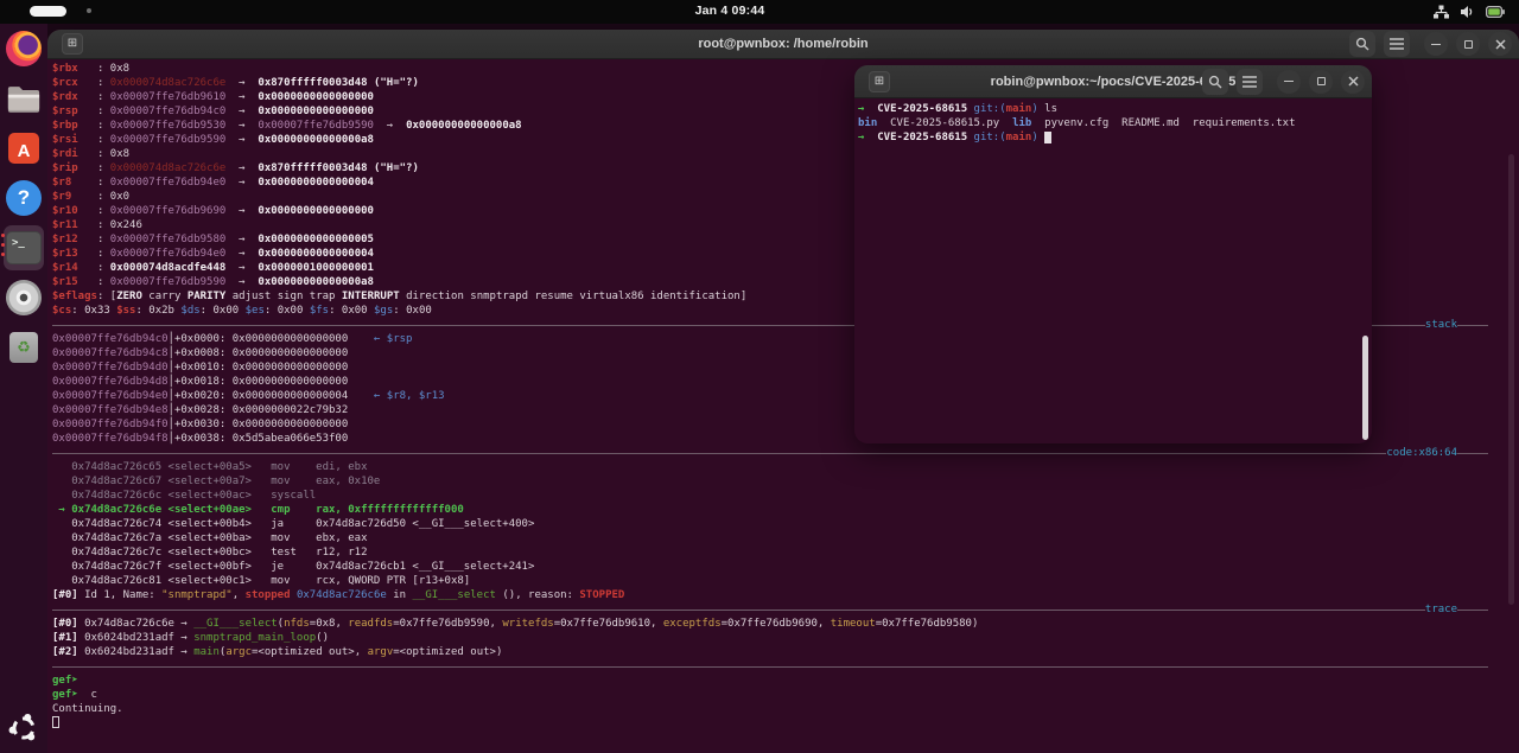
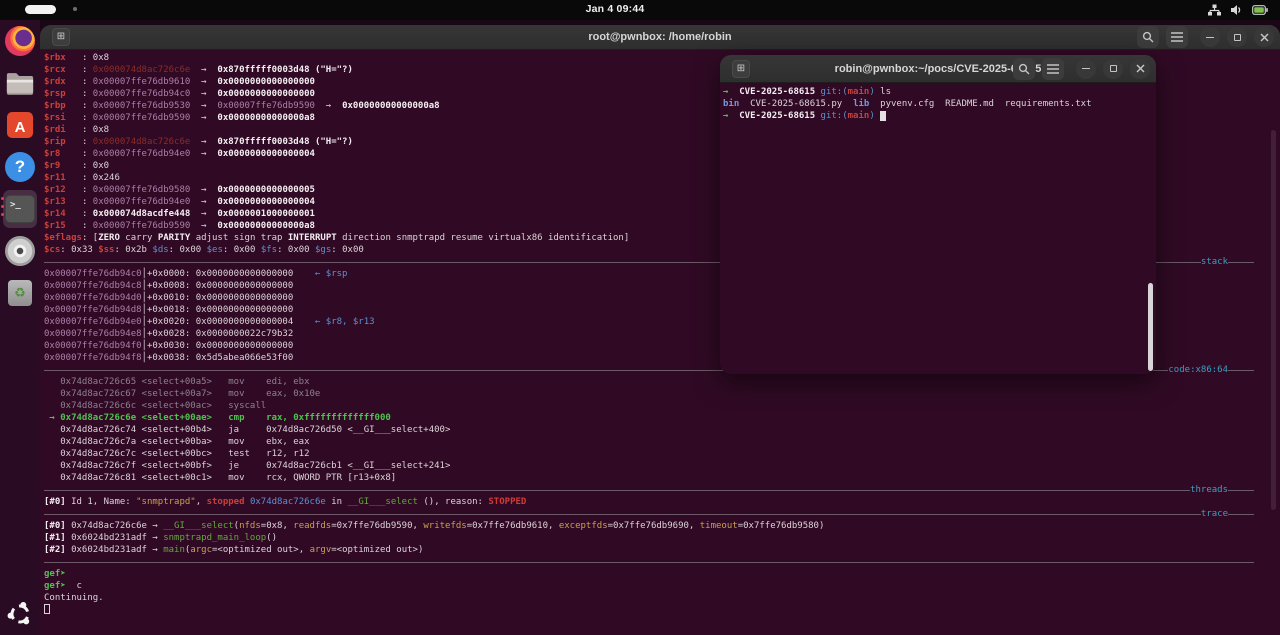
  root@pwnbox: /home/robin
  ⊞
  $rbx : 0x8
  $rcx : 0x000074d8ac726c6e → 0x870fffff0003d48 ("H="?)
  $rdx : 0x00007ffe76db9610 → 0x0000000000000000
  $rsp : 0x00007ffe76db94c0 → 0x0000000000000000
  $rbp : 0x00007ffe76db9530 → 0x00007ffe76db9590 → 0x00000000000000a8
  $rsi : 0x00007ffe76db9590 → 0x00000000000000a8
  $rdi : 0x8
  $rip : 0x000074d8ac726c6e → 0x870fffff0003d48 ("H="?)
  $r8 : 0x00007ffe76db94e0 → 0x0000000000000004
  $r9 : 0x0
- $r10 : 0x00007ffe76db9690 → 0x0000000000000000
  $r11 : 0x246
  $r12 : 0x00007ffe76db9580 → 0x0000000000000005
  $r13 : 0x00007ffe76db94e0 → 0x0000000000000004
  $r14 : 0x000074d8acdfe448 → 0x0000001000000001
  $r15 : 0x00007ffe76db9590 → 0x00000000000000a8
  $eflags: [ZERO carry PARITY adjust sign trap INTERRUPT direction snmptrapd resume virtualx86 identification]
  $cs: 0x33 $ss: 0x2b $ds: 0x00 $es: 0x00 $fs: 0x00 $gs: 0x00
  stack
  0x00007ffe76db94c0│+0x0000: 0x0000000000000000 ← $rsp
  0x00007ffe76db94c8│+0x0008: 0x0000000000000000
  0x00007ffe76db94d0│+0x0010: 0x0000000000000000
  0x00007ffe76db94d8│+0x0018: 0x0000000000000000
  0x00007ffe76db94e0│+0x0020: 0x0000000000000004 ← $r8, $r13
  0x00007ffe76db94e8│+0x0028: 0x0000000022c79b32
  0x00007ffe76db94f0│+0x0030: 0x0000000000000000
  0x00007ffe76db94f8│+0x0038: 0x5d5abea066e53f00
  code:x86:64
  0x74d8ac726c65 <select+00a5> mov edi, ebx
  0x74d8ac726c67 <select+00a7> mov eax, 0x10e
  0x74d8ac726c6c <select+00ac> syscall
  → 0x74d8ac726c6e <select+00ae> cmp rax, 0xfffffffffffff000
  0x74d8ac726c74 <select+00b4> ja 0x74d8ac726d50 <__GI___select+400>
  0x74d8ac726c7a <select+00ba> mov ebx, eax
  0x74d8ac726c7c <select+00bc> test r12, r12
  0x74d8ac726c7f <select+00bf> je 0x74d8ac726cb1 <__GI___select+241>
  0x74d8ac726c81 <select+00c1> mov rcx, QWORD PTR [r13+0x8]
+ threads
  [#0] Id 1, Name: "snmptrapd", stopped 0x74d8ac726c6e in __GI___select (), reason: STOPPED
  trace
  [#0] 0x74d8ac726c6e → __GI___select(nfds=0x8, readfds=0x7ffe76db9590, writefds=0x7ffe76db9610, exceptfds=0x7ffe76db9690, timeout=0x7ffe76db9580)
  [#1] 0x6024bd231adf → snmptrapd_main_loop()
  [#2] 0x6024bd231adf → main(argc=<optimized out>, argv=<optimized out>)
  gef➤
  gef➤ c
  Continuing.
  robin@pwnbox:~/pocs/CVE-2025-5
  ⊞
  → CVE-2025-68615 git:(main) ls
  bin CVE-2025-68615.py lib pyvenv.cfg README.md requirements.txt
  → CVE-2025-68615 git:(main)
  Jan 4 09:44
  ?
